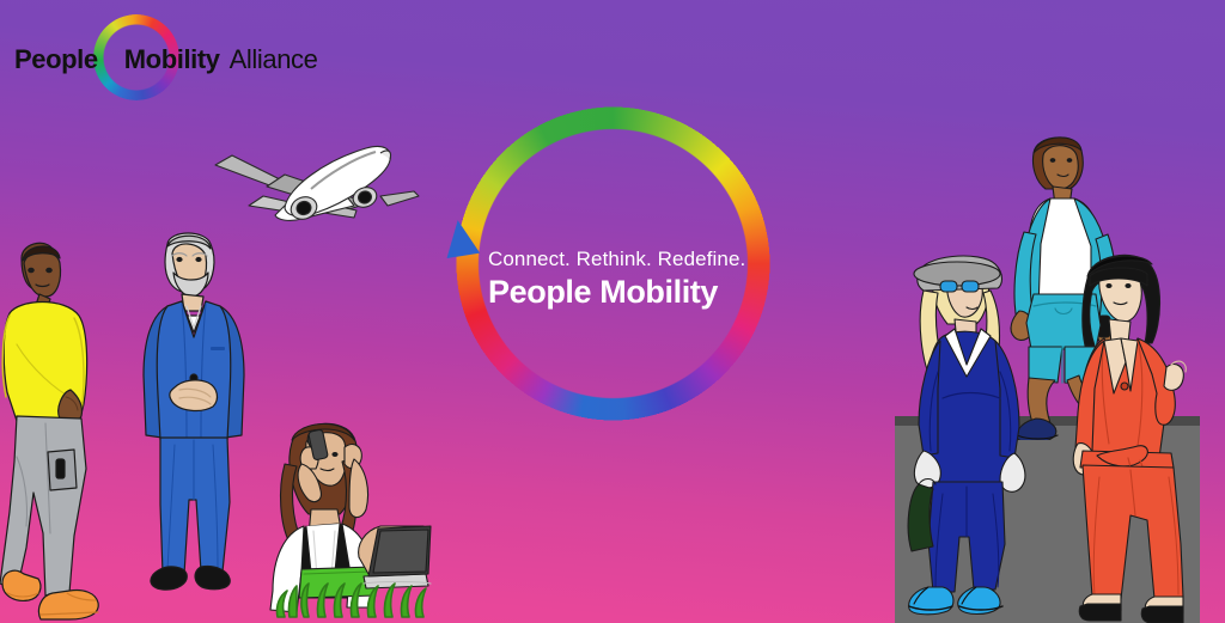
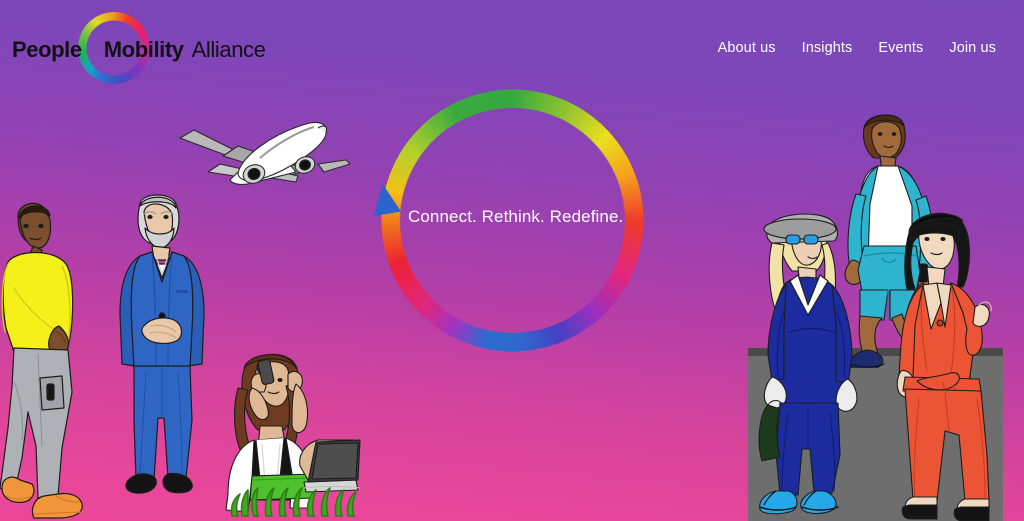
  People Mobility Alliance
+ About us
+ Insights
+ Events
+ Join us
  Connect. Rethink. Redefine.
- People Mobility
